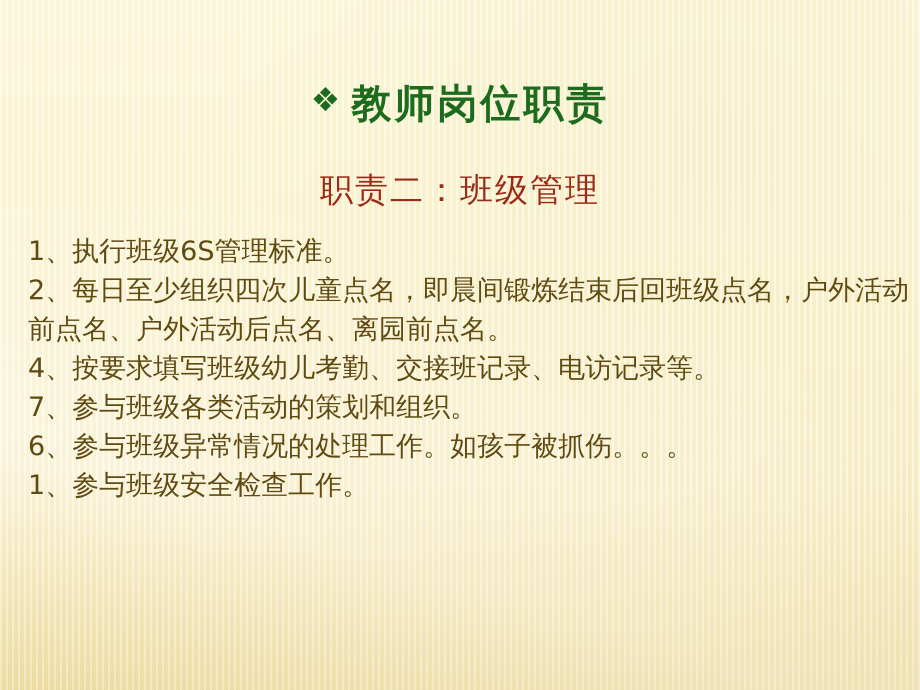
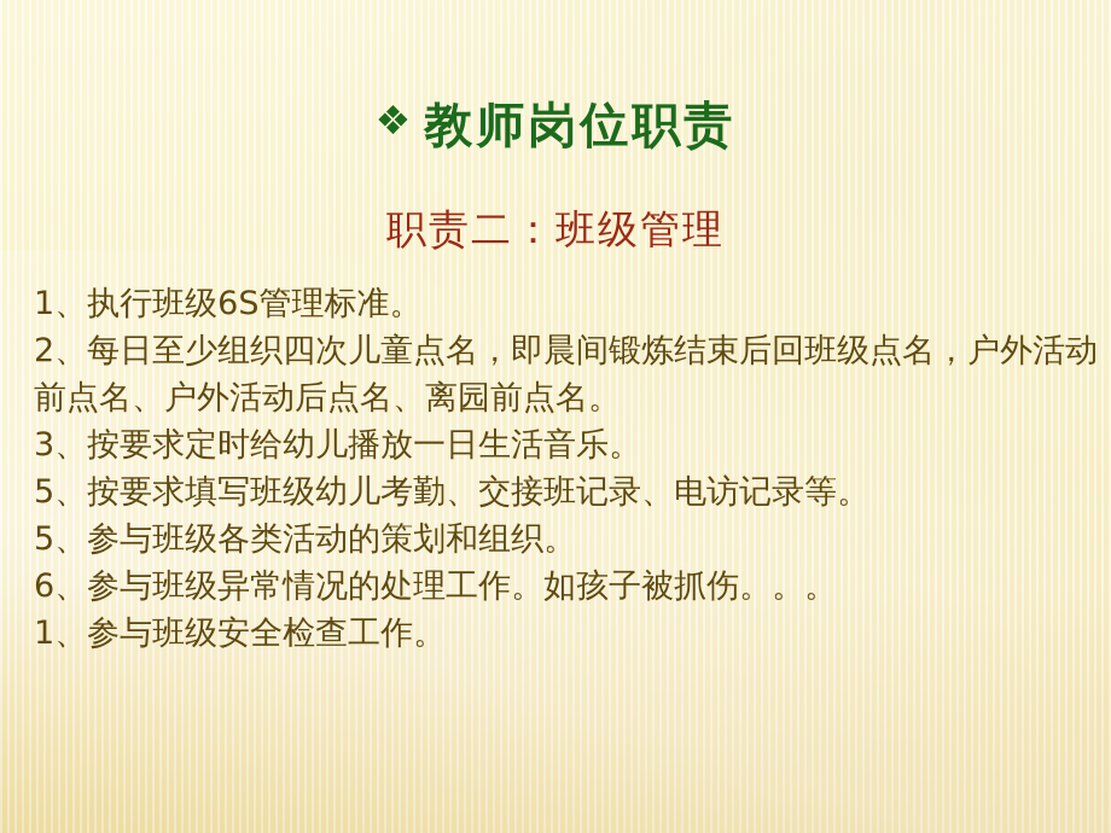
  ❖ 教师岗位职责
  职责二：班级管理
  1、执行班级6S管理标准。
  2、每日至少组织四次儿童点名，即晨间锻炼结束后回班级点名，户外活动前点名、户外活动后点名、离园前点名。
+ 3、按要求定时给幼儿播放一日生活音乐。
- 4、按要求填写班级幼儿考勤、交接班记录、电访记录等。
+ 5、按要求填写班级幼儿考勤、交接班记录、电访记录等。
- 7、参与班级各类活动的策划和组织。
+ 5、参与班级各类活动的策划和组织。
  6、参与班级异常情况的处理工作。如孩子被抓伤。。。
  1、参与班级安全检查工作。
